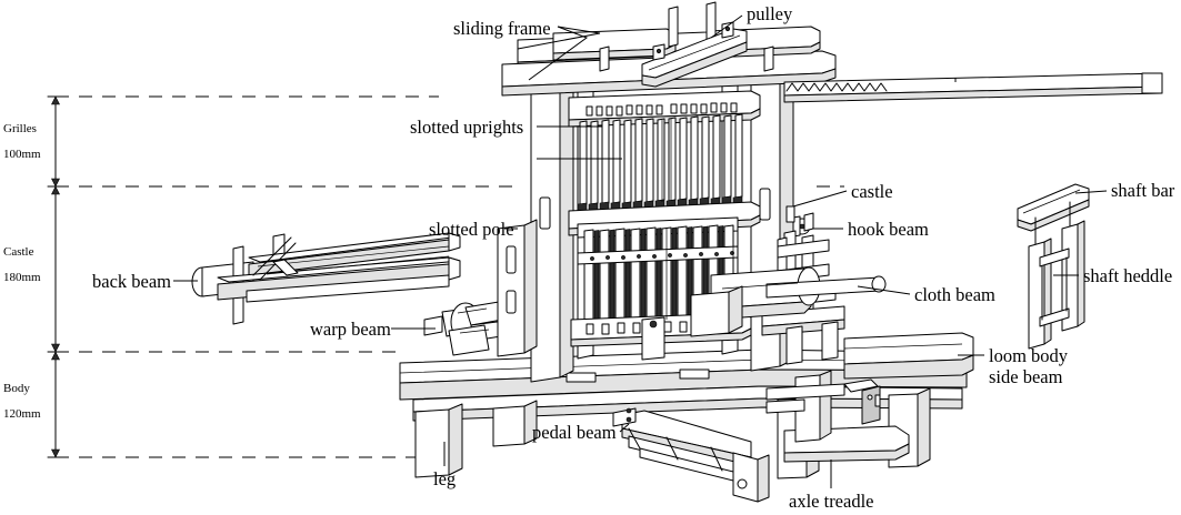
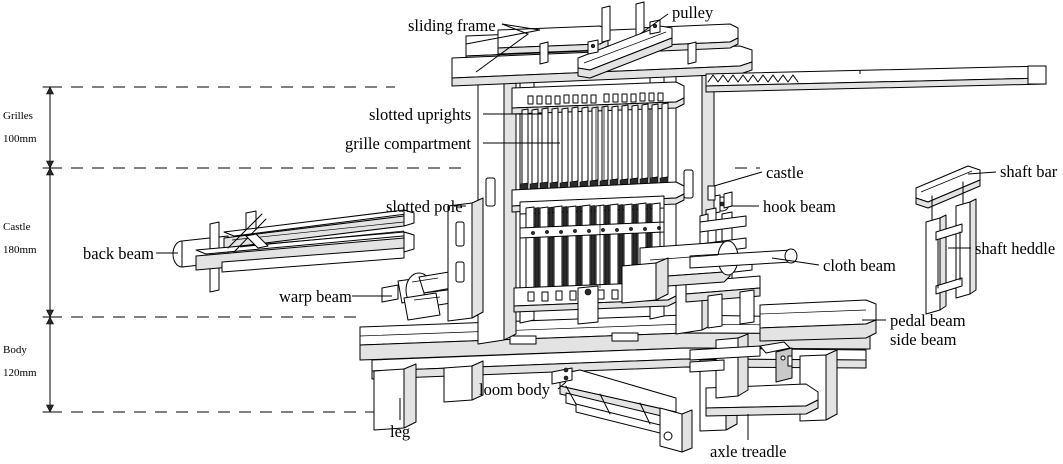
  Grilles
  100mm
  Castle
  180mm
  Body
  120mm
  sliding frame
  pulley
  slotted uprights
+ grille compartment
  castle
  shaft bar
  slotted pole
  hook beam
  back beam
  shaft heddle
  cloth beam
  warp beam
- loom body
+ pedal beam
  side beam
- pedal beam
+ loom body
  leg
  axle treadle
